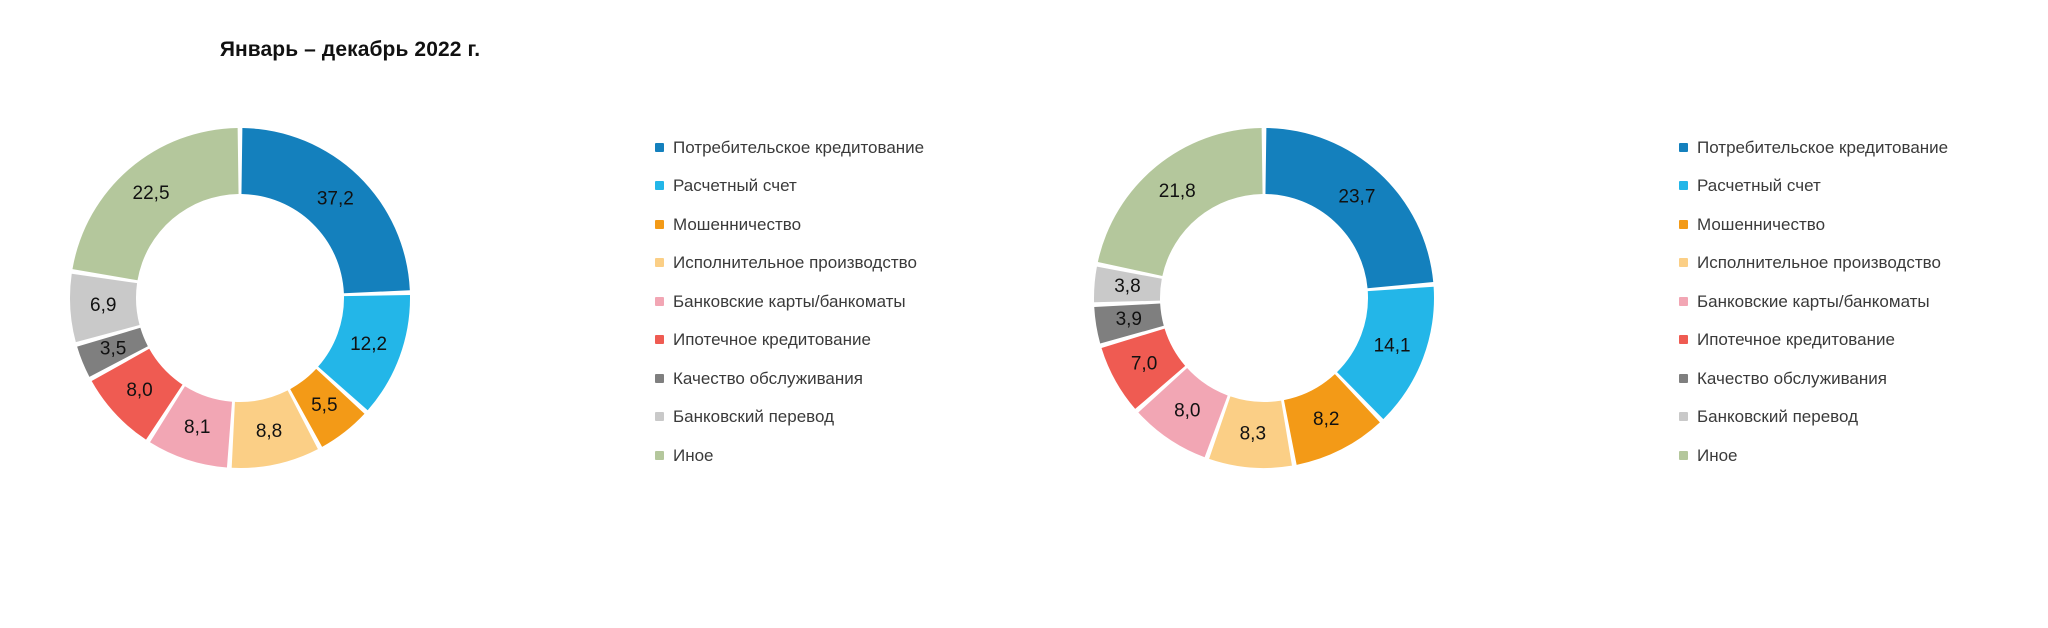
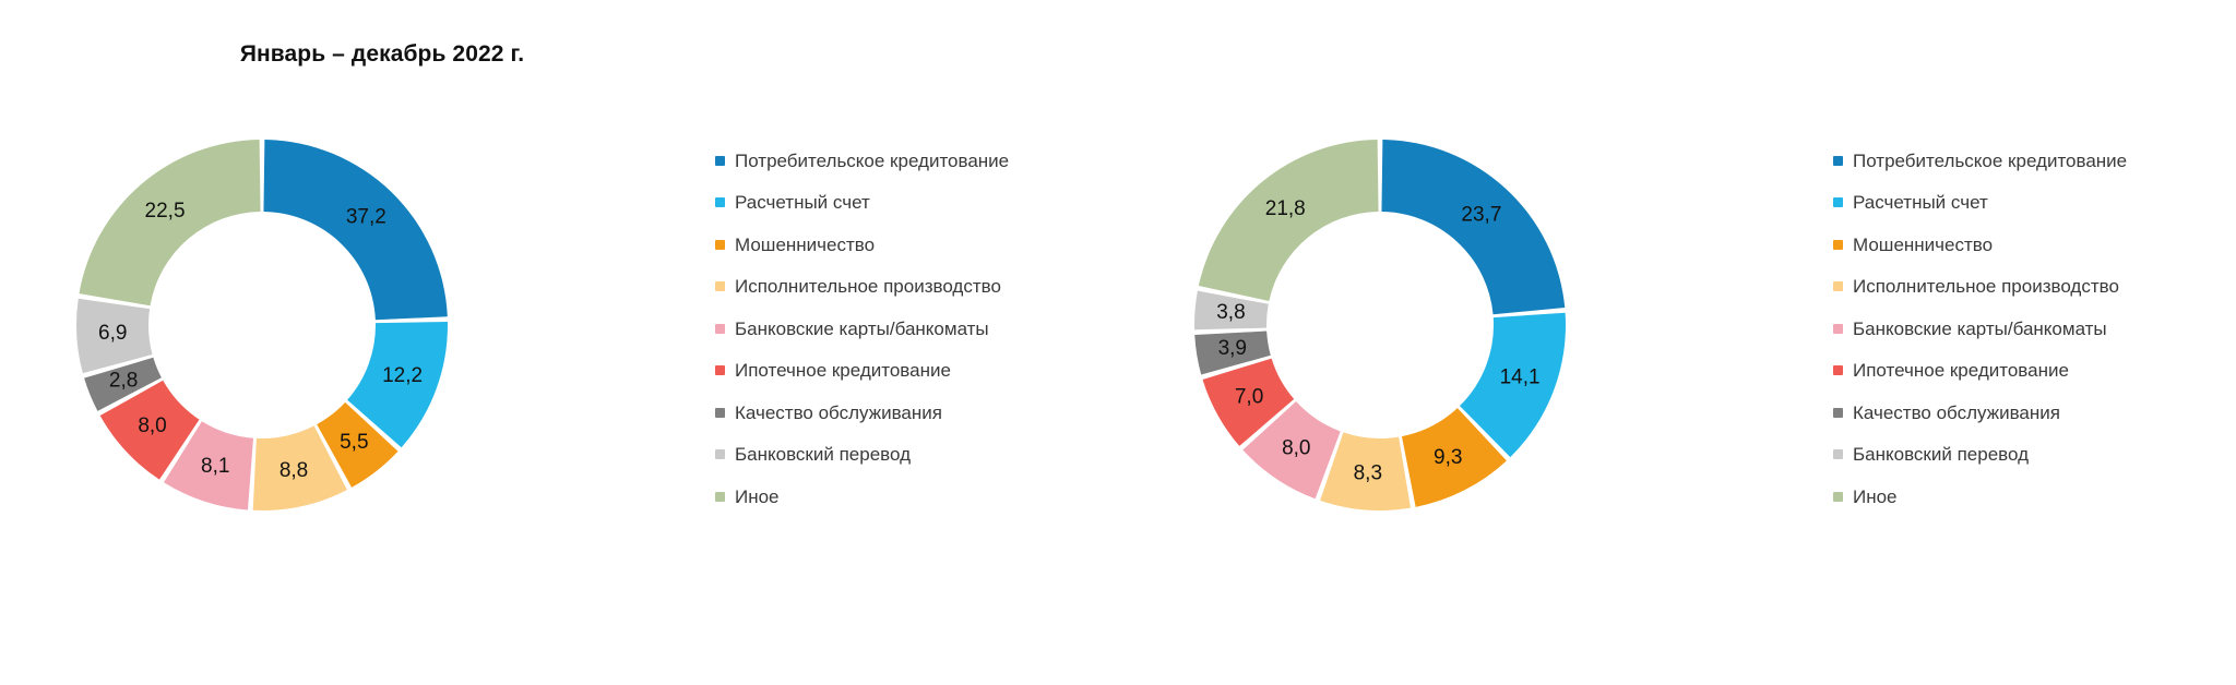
  Январь – декабрь 2022 г.
  37,2
  12,2
  5,5
  8,8
  8,1
  8,0
- 3,5
+ 2,8
  6,9
  22,5
  Потребительское кредитование
  Расчетный счет
  Мошенничество
  Исполнительное производство
  Банковские карты/банкоматы
  Ипотечное кредитование
  Качество обслуживания
  Банковский перевод
  Иное
  23,7
  14,1
- 8,2
+ 9,3
  8,3
  8,0
  7,0
  3,9
  3,8
  21,8
  Потребительское кредитование
  Расчетный счет
  Мошенничество
  Исполнительное производство
  Банковские карты/банкоматы
  Ипотечное кредитование
  Качество обслуживания
  Банковский перевод
  Иное
